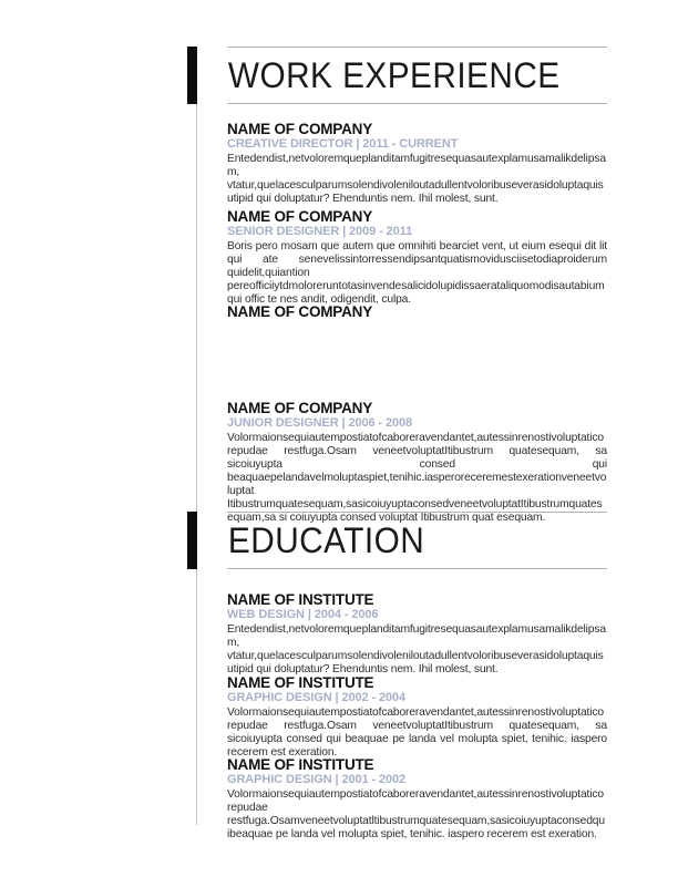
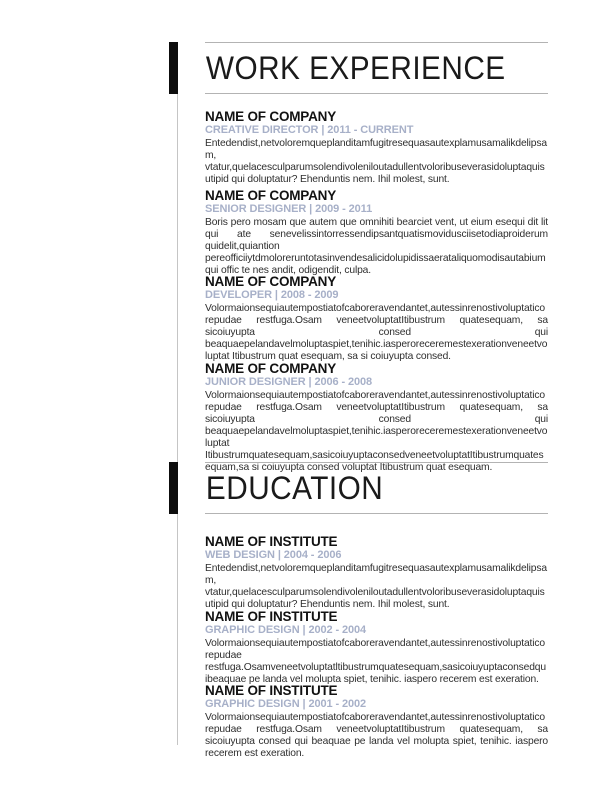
  WORK EXPERIENCE
  NAME OF COMPANY
  CREATIVE DIRECTOR | 2011 - CURRENT
  Entedendist,netvoloremqueplanditamfugitresequasautexplamusamalikdelipsam, vtatur,quelacesculparumsolendivoleniloutadullentvoloribuseverasidoluptaquisutipid qui doluptatur? Ehenduntis nem. Ihil molest, sunt.
  NAME OF COMPANY
  SENIOR DESIGNER | 2009 - 2011
  Boris pero mosam que autem que omnihiti bearciet vent, ut eium esequi dit lit qui ate senevelissintorressendipsantquatismovidusciisetodiaproiderum quidelit,quiantion pereofficiiytdmoloreruntotasinvendesalicidolupidissaerataliquomodisautabiumqui offic te nes andit, odigendit, culpa.
  NAME OF COMPANY
+ DEVELOPER | 2008 - 2009
+ Volormaionsequiautempostiatofcaboreravendantet,autessinrenostivoluptaticorepudae restfuga.Osam veneetvoluptatItibustrum quatesequam, sa sicoiuyupta consed qui beaquaepelandavelmoluptaspiet,tenihic.iasperoreceremestexerationveneetvoluptat Itibustrum quat esequam, sa si coiuyupta consed.
  NAME OF COMPANY
  JUNIOR DESIGNER | 2006 - 2008
  Volormaionsequiautempostiatofcaboreravendantet,autessinrenostivoluptaticorepudae restfuga.Osam veneetvoluptatItibustrum quatesequam, sa sicoiuyupta consed qui beaquaepelandavelmoluptaspiet,tenihic.iasperoreceremestexerationveneetvoluptat Itibustrumquatesequam,sasicoiuyuptaconsedveneetvoluptatItibustrumquatesequam,sa si coiuyupta consed voluptat Itibustrum quat esequam.
  EDUCATION
  NAME OF INSTITUTE
  WEB DESIGN | 2004 - 2006
  Entedendist,netvoloremqueplanditamfugitresequasautexplamusamalikdelipsam, vtatur,quelacesculparumsolendivoleniloutadullentvoloribuseverasidoluptaquisutipid qui doluptatur? Ehenduntis nem. Ihil molest, sunt.
  NAME OF INSTITUTE
  GRAPHIC DESIGN | 2002 - 2004
- Volormaionsequiautempostiatofcaboreravendantet,autessinrenostivoluptaticorepudae restfuga.Osam veneetvoluptatItibustrum quatesequam, sa sicoiuyupta consed qui beaquae pe landa vel molupta spiet, tenihic. iaspero recerem est exeration.
+ Volormaionsequiautempostiatofcaboreravendantet,autessinrenostivoluptaticorepudae restfuga.Osamveneetvoluptatltibustrumquatesequam,sasicoiuyuptaconsedquibeaquae pe landa vel molupta spiet, tenihic. iaspero recerem est exeration.
  NAME OF INSTITUTE
  GRAPHIC DESIGN | 2001 - 2002
- Volormaionsequiautempostiatofcaboreravendantet,autessinrenostivoluptaticorepudae restfuga.Osamveneetvoluptatltibustrumquatesequam,sasicoiuyuptaconsedquibeaquae pe landa vel molupta spiet, tenihic. iaspero recerem est exeration.
+ Volormaionsequiautempostiatofcaboreravendantet,autessinrenostivoluptaticorepudae restfuga.Osam veneetvoluptatItibustrum quatesequam, sa sicoiuyupta consed qui beaquae pe landa vel molupta spiet, tenihic. iaspero recerem est exeration.
